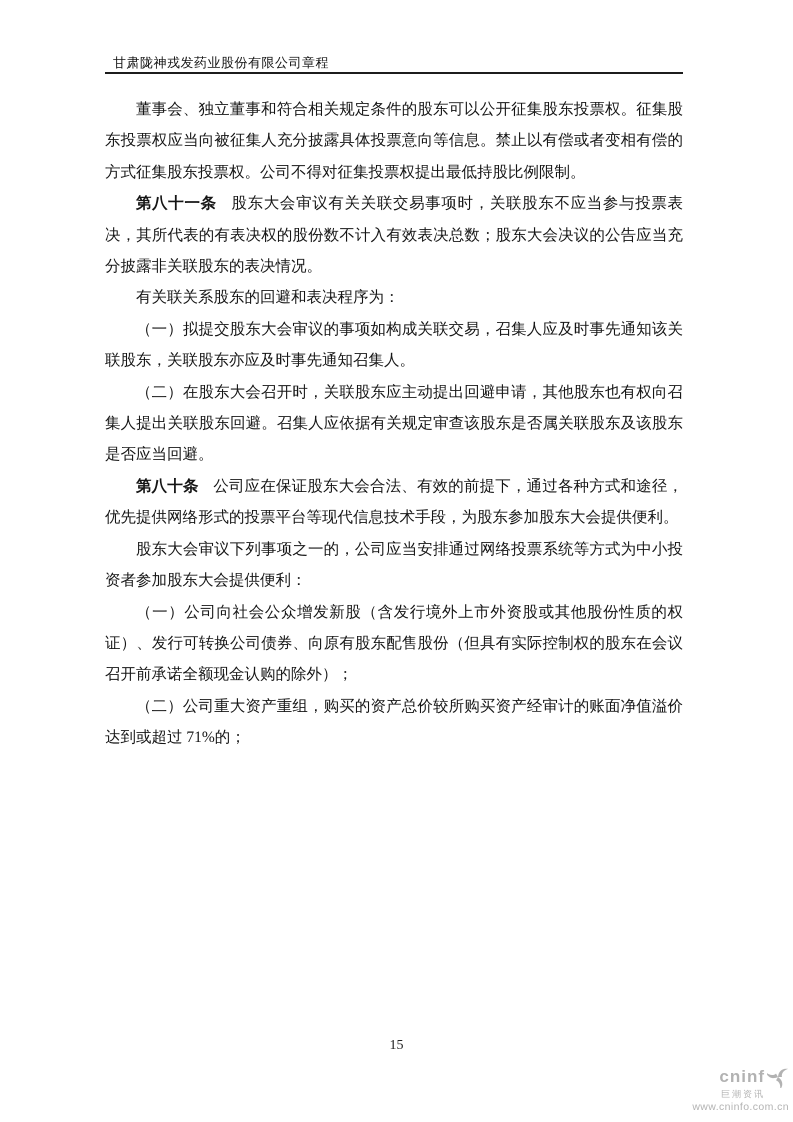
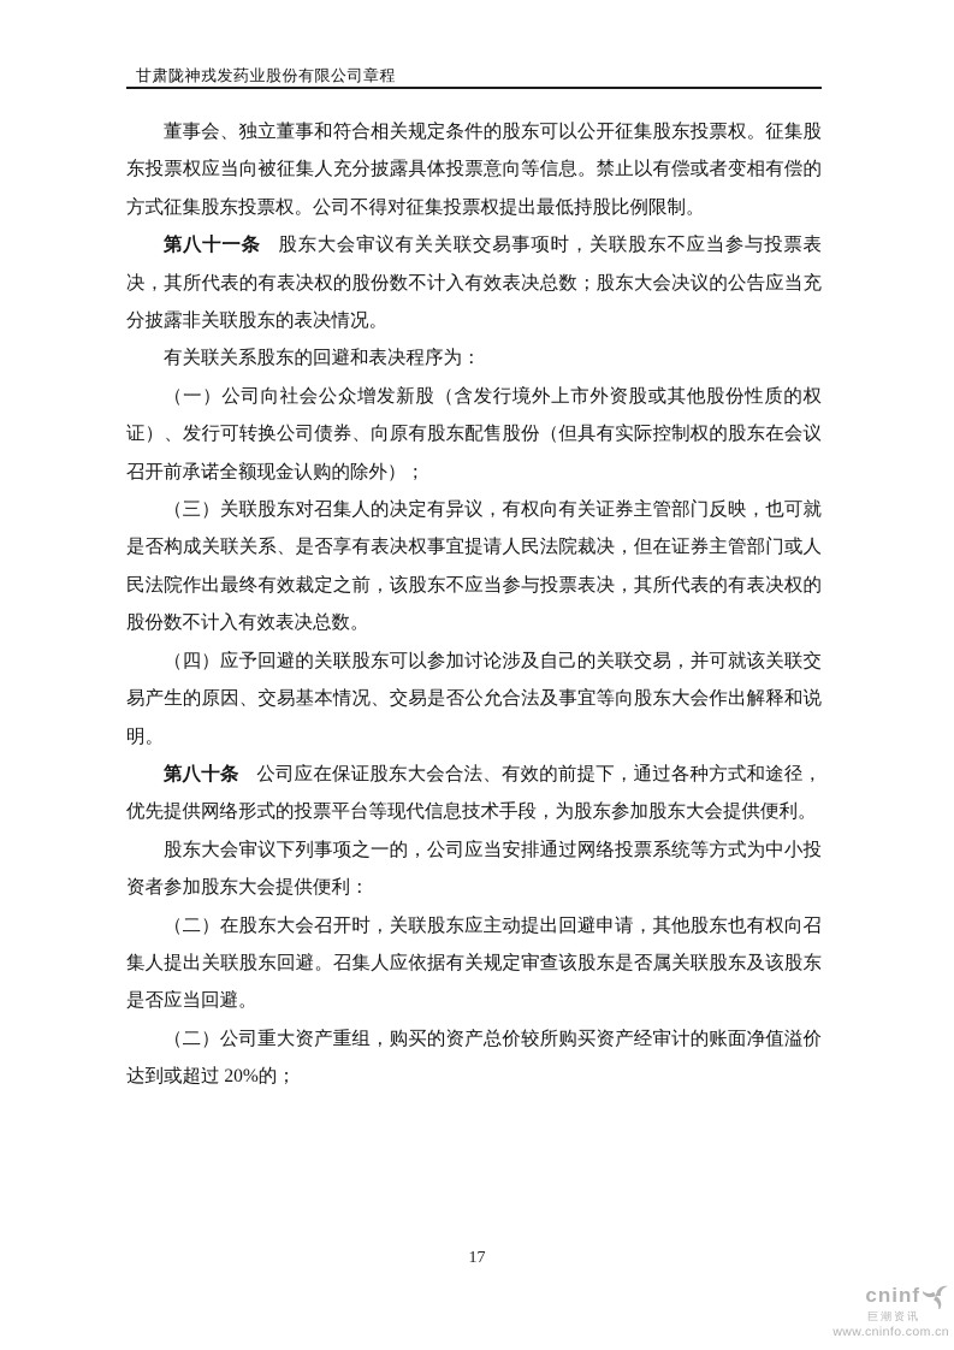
  甘肃陇神戎发药业股份有限公司章程
  董事会、独立董事和符合相关规定条件的股东可以公开征集股东投票权。征集股东投票权应当向被征集人充分披露具体投票意向等信息。禁止以有偿或者变相有偿的方式征集股东投票权。公司不得对征集投票权提出最低持股比例限制。
  第八十一条 股东大会审议有关关联交易事项时，关联股东不应当参与投票表决，其所代表的有表决权的股份数不计入有效表决总数；股东大会决议的公告应当充分披露非关联股东的表决情况。
  有关联关系股东的回避和表决程序为：
- （一）拟提交股东大会审议的事项如构成关联交易，召集人应及时事先通知该关联股东，关联股东亦应及时事先通知召集人。
- （二）在股东大会召开时，关联股东应主动提出回避申请，其他股东也有权向召集人提出关联股东回避。召集人应依据有关规定审查该股东是否属关联股东及该股东是否应当回避。
+ （一）公司向社会公众增发新股（含发行境外上市外资股或其他股份性质的权证）、发行可转换公司债券、向原有股东配售股份（但具有实际控制权的股东在会议召开前承诺全额现金认购的除外）；
+ （三）关联股东对召集人的决定有异议，有权向有关证券主管部门反映，也可就是否构成关联关系、是否享有表决权事宜提请人民法院裁决，但在证券主管部门或人民法院作出最终有效裁定之前，该股东不应当参与投票表决，其所代表的有表决权的股份数不计入有效表决总数。
+ （四）应予回避的关联股东可以参加讨论涉及自己的关联交易，并可就该关联交易产生的原因、交易基本情况、交易是否公允合法及事宜等向股东大会作出解释和说明。
  第八十条 公司应在保证股东大会合法、有效的前提下，通过各种方式和途径，优先提供网络形式的投票平台等现代信息技术手段，为股东参加股东大会提供便利。
  股东大会审议下列事项之一的，公司应当安排通过网络投票系统等方式为中小投资者参加股东大会提供便利：
- （一）公司向社会公众增发新股（含发行境外上市外资股或其他股份性质的权证）、发行可转换公司债券、向原有股东配售股份（但具有实际控制权的股东在会议召开前承诺全额现金认购的除外）；
+ （二）在股东大会召开时，关联股东应主动提出回避申请，其他股东也有权向召集人提出关联股东回避。召集人应依据有关规定审查该股东是否属关联股东及该股东是否应当回避。
- （二）公司重大资产重组，购买的资产总价较所购买资产经审计的账面净值溢价达到或超过 71%的；
+ （二）公司重大资产重组，购买的资产总价较所购买资产经审计的账面净值溢价达到或超过 20%的；
- 15
+ 17
  cninf
  巨潮资讯
  www.cninfo.com.cn
